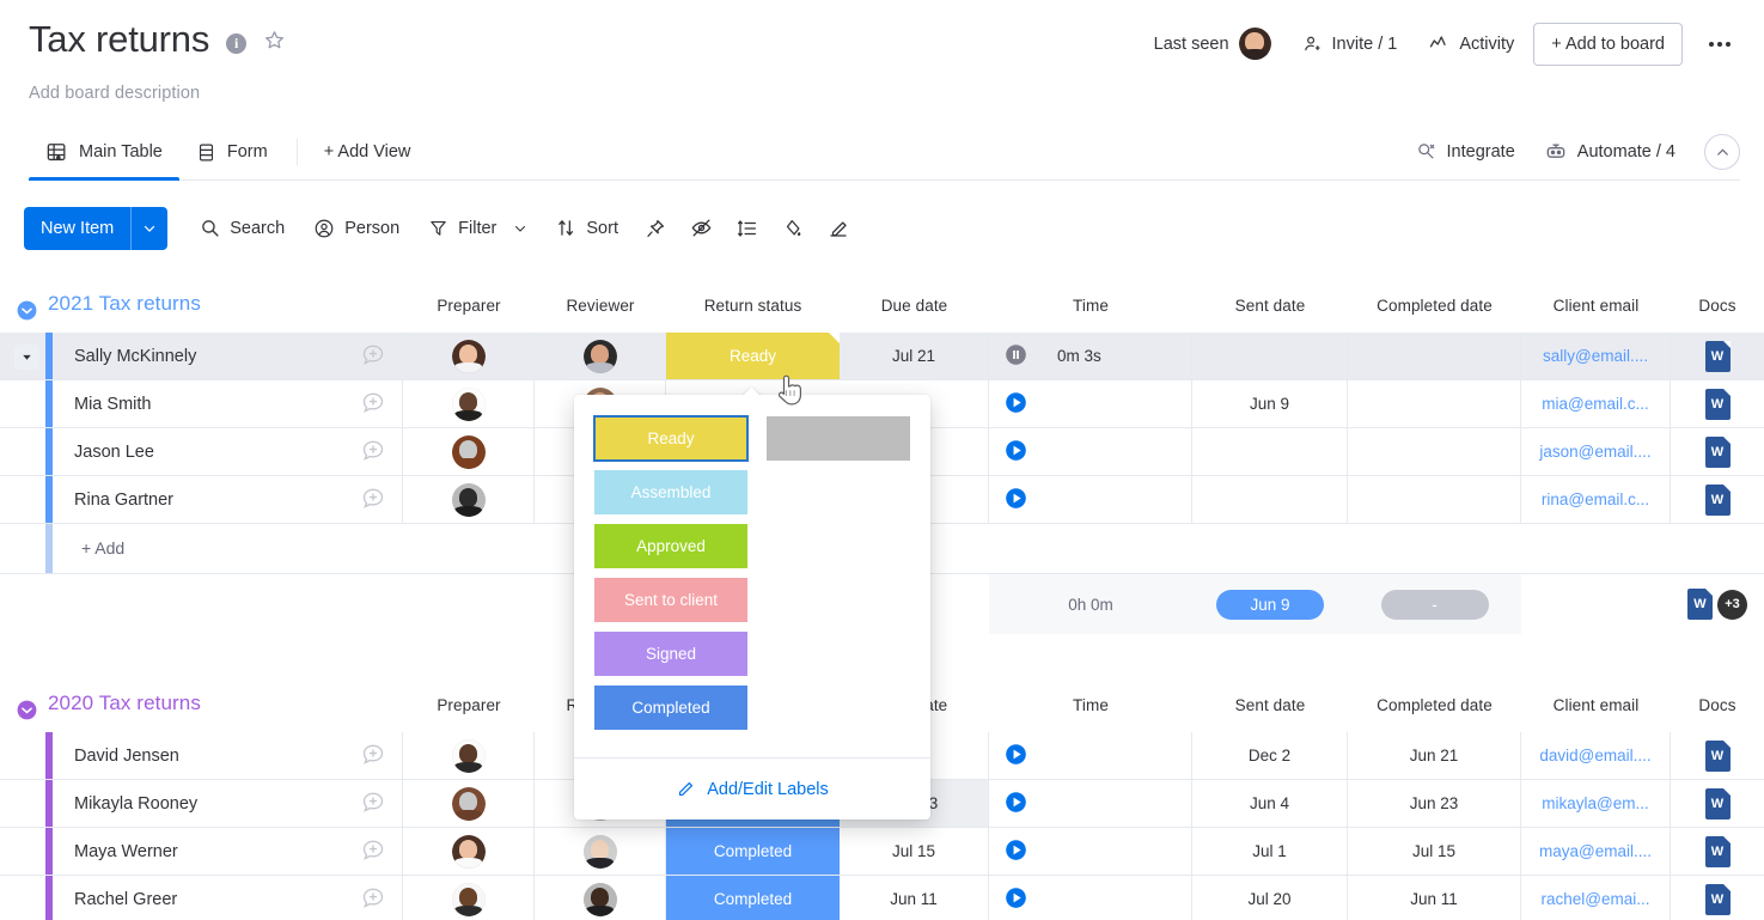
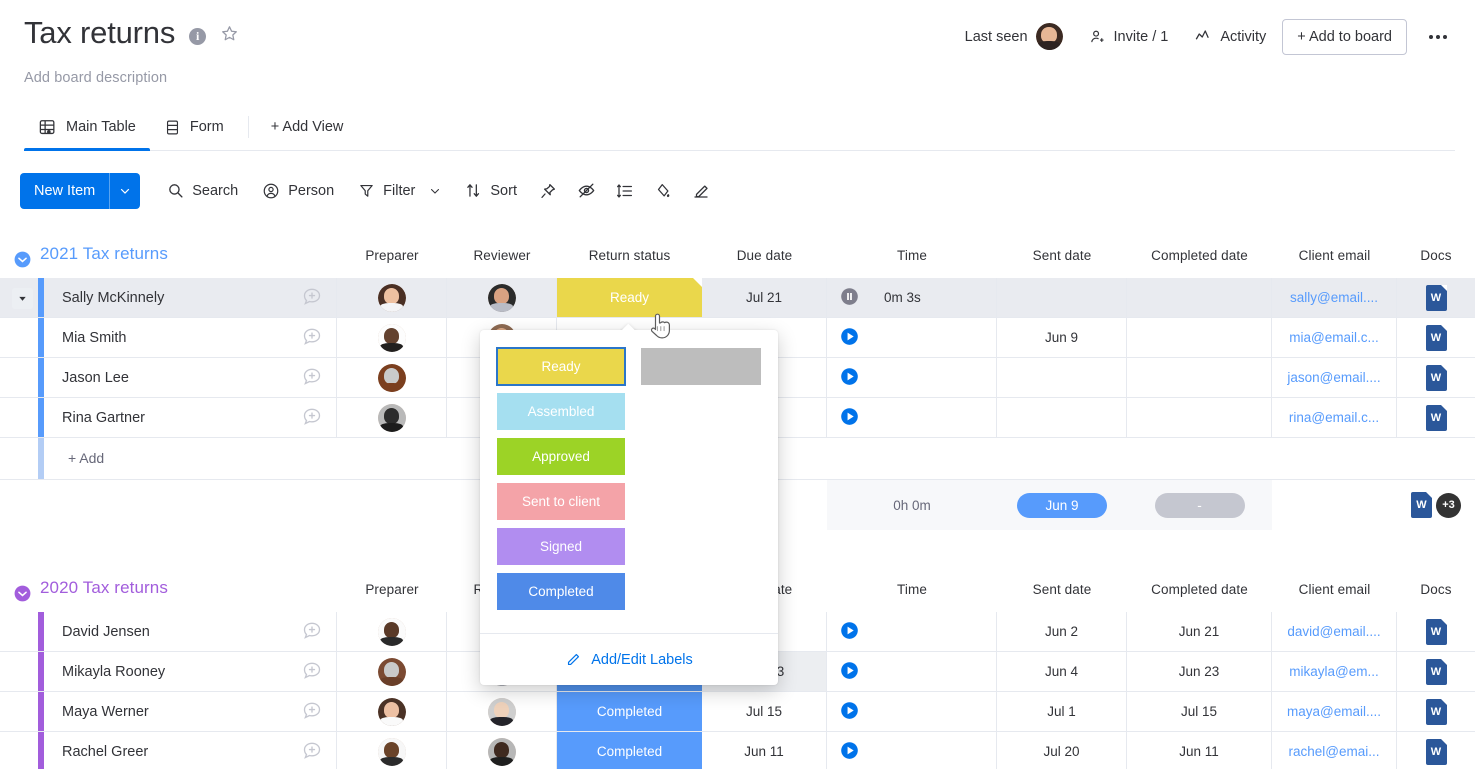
  Tax returns
  i
  Add board description
  Last seen
  Invite / 1
  Activity
  + Add to board
  Main Table
  Form
  + Add View
- Integrate
- Automate / 4
  New Item
  Search
  Person
  Filter
  Sort
  2021 Tax returns
  Preparer
  Reviewer
  Return status
  Due date
  Time
  Sent date
  Completed date
  Client email
  Docs
  Sally McKinnely
  Ready
  Jul 21
  0m 3s
  sally@email....
  W
  Mia Smith
  Jun 9
  mia@email.c...
  W
  Jason Lee
  jason@email....
  W
  Rina Gartner
  rina@email.c...
  W
  + Add
  0h 0m
  Jun 9
  -
  W
  +3
  2020 Tax returns
  Preparer
  Time
  Sent date
  Completed date
  Client email
  Docs
  David Jensen
- Dec 2
+ Jun 2
  Jun 21
  david@email....
  W
  Mikayla Rooney
  Jun 4
  Jun 23
  mikayla@em...
  W
  Maya Werner
  Completed
  Jul 15
  Jul 1
  Jul 15
  maya@email....
  W
  Rachel Greer
  Completed
  Jun 11
  Jul 20
  Jun 11
  rachel@emai...
  W
  Ready
  Assembled
  Approved
  Sent to client
  Signed
  Completed
  Add/Edit Labels
